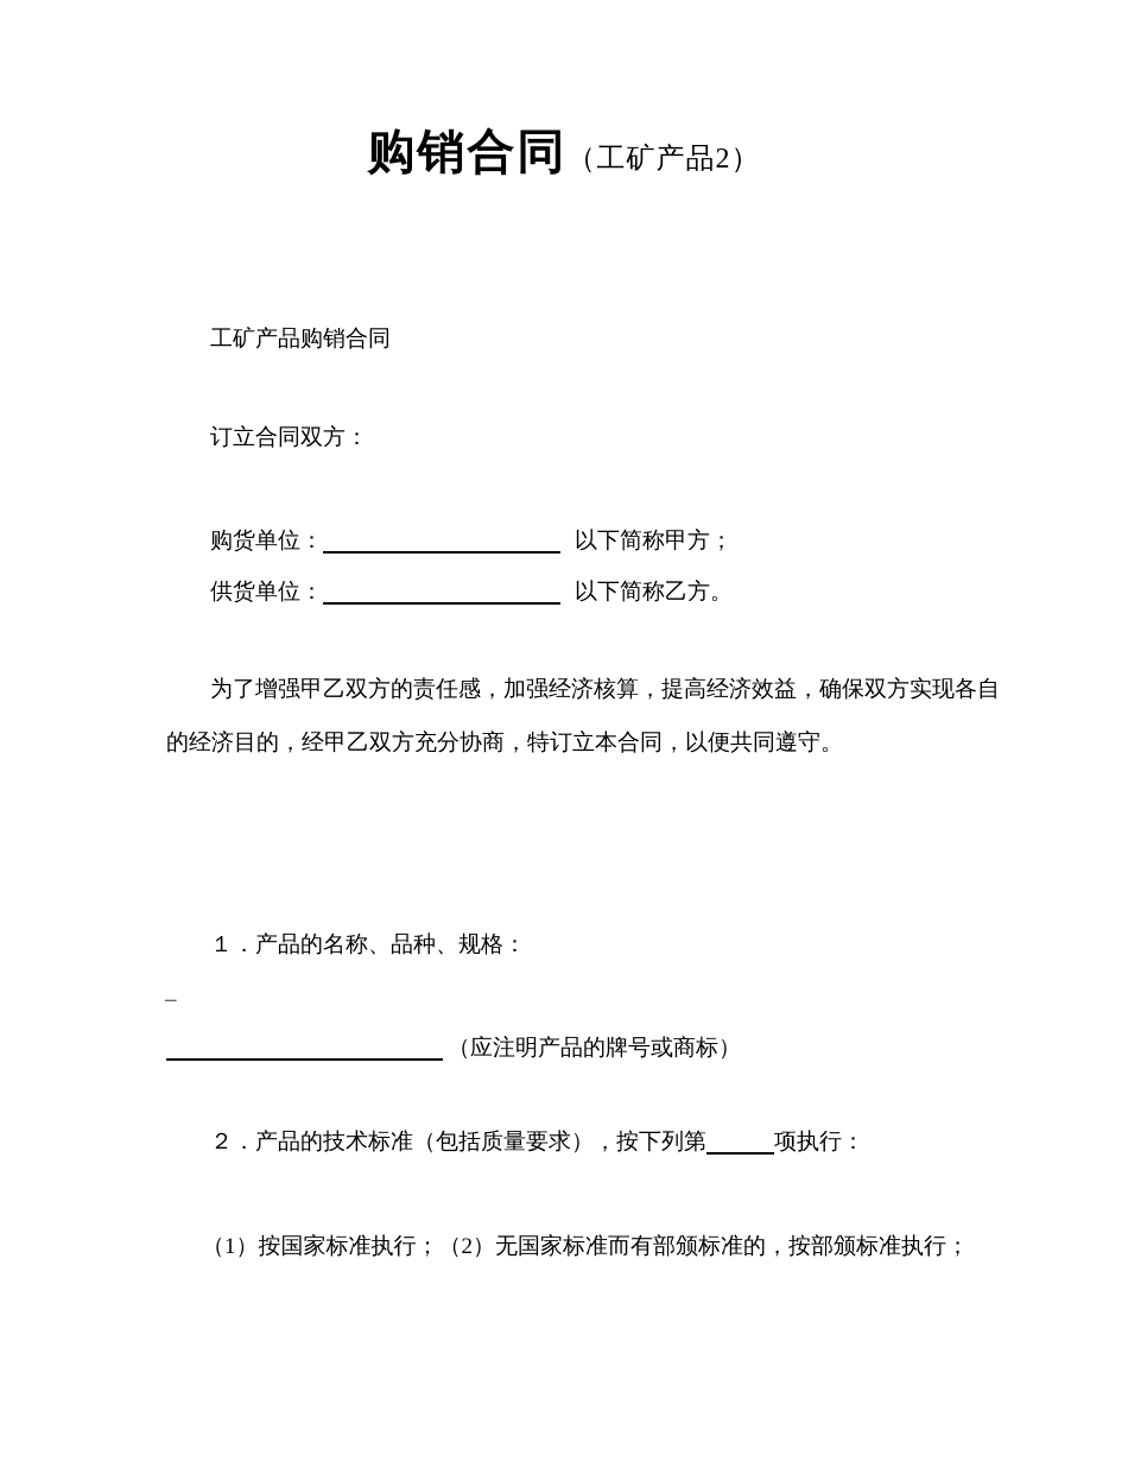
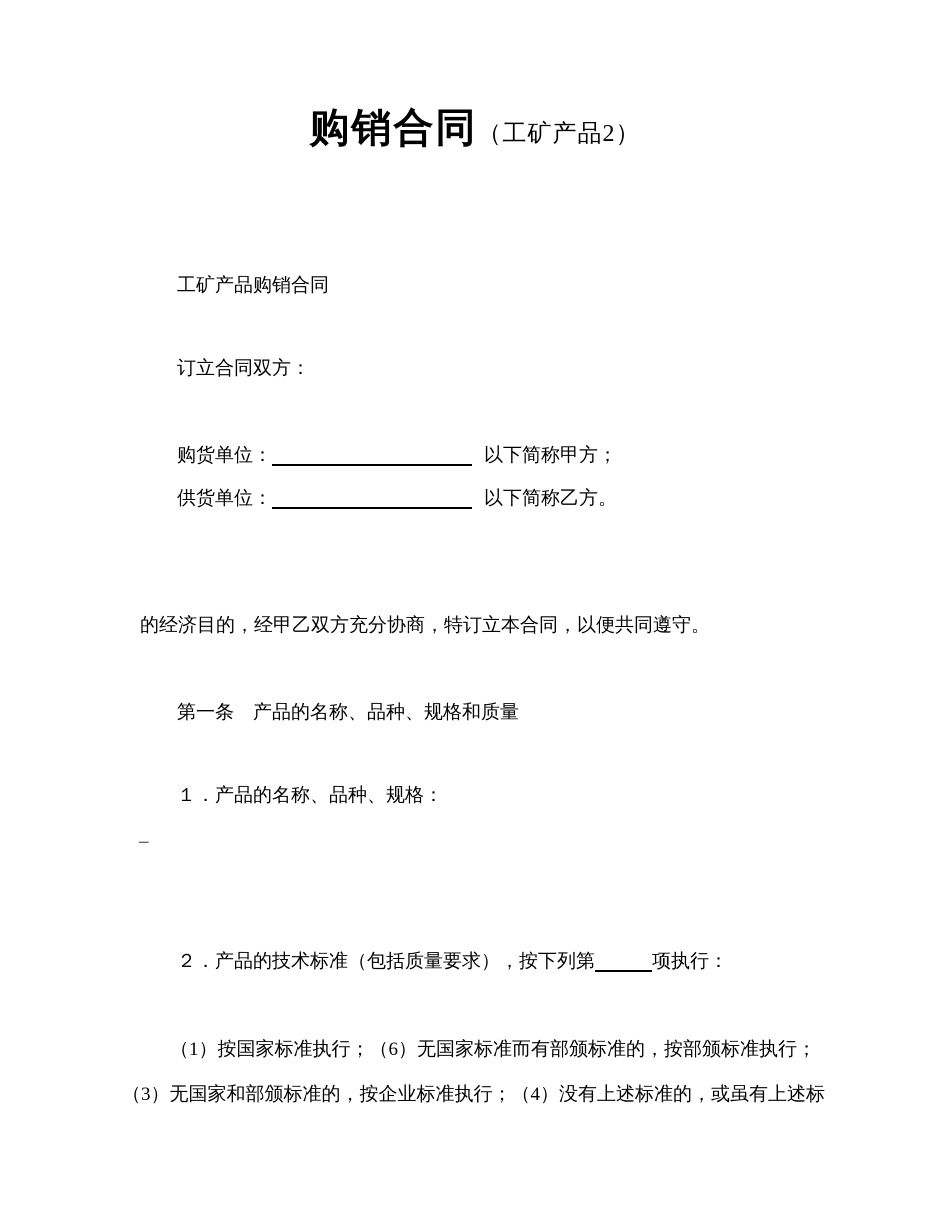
  购销合同（工矿产品2）
  工矿产品购销合同
  订立合同双方：
  购货单位： 以下简称甲方；
  供货单位： 以下简称乙方。
- 为了增强甲乙双方的责任感，加强经济核算，提高经济效益，确保双方实现各自
  的经济目的，经甲乙双方充分协商，特订立本合同，以便共同遵守。
+ 第一条 产品的名称、品种、规格和质量
  １．产品的名称、品种、规格：
  –
- （应注明产品的牌号或商标）
  ２．产品的技术标准（包括质量要求），按下列第 项执行：
- （1）按国家标准执行；（2）无国家标准而有部颁标准的，按部颁标准执行；
+ （1）按国家标准执行；（6）无国家标准而有部颁标准的，按部颁标准执行；
+ （3）无国家和部颁标准的，按企业标准执行；（4）没有上述标准的，或虽有上述标
